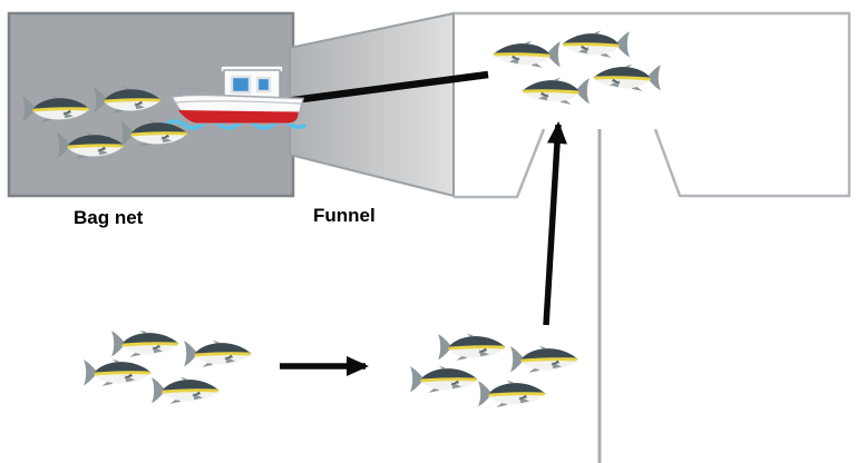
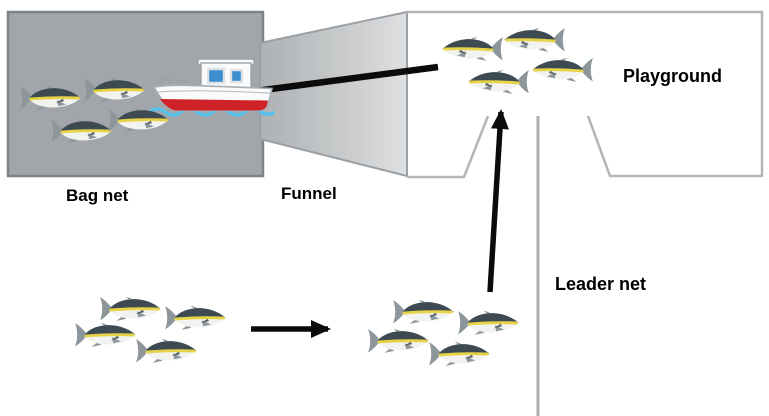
  Bag net
  Funnel
+ Playground
+ Leader net
